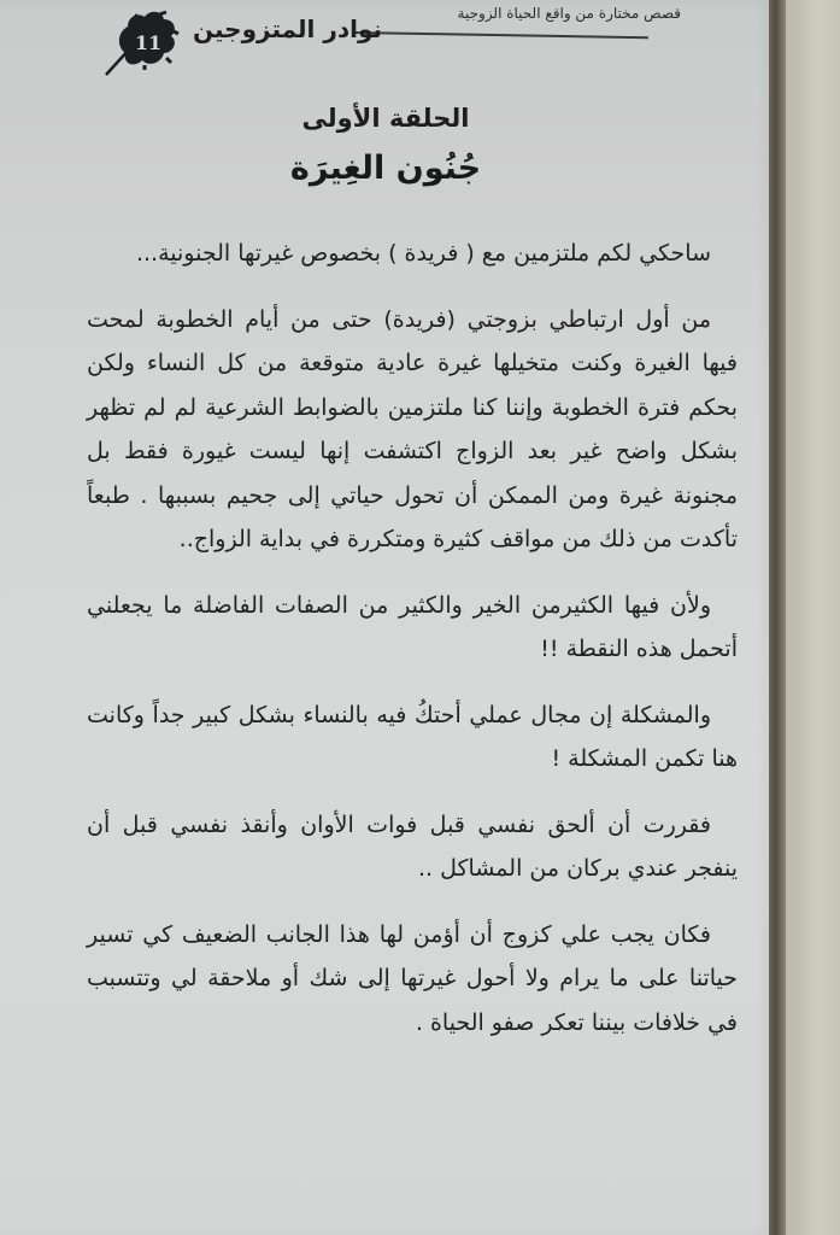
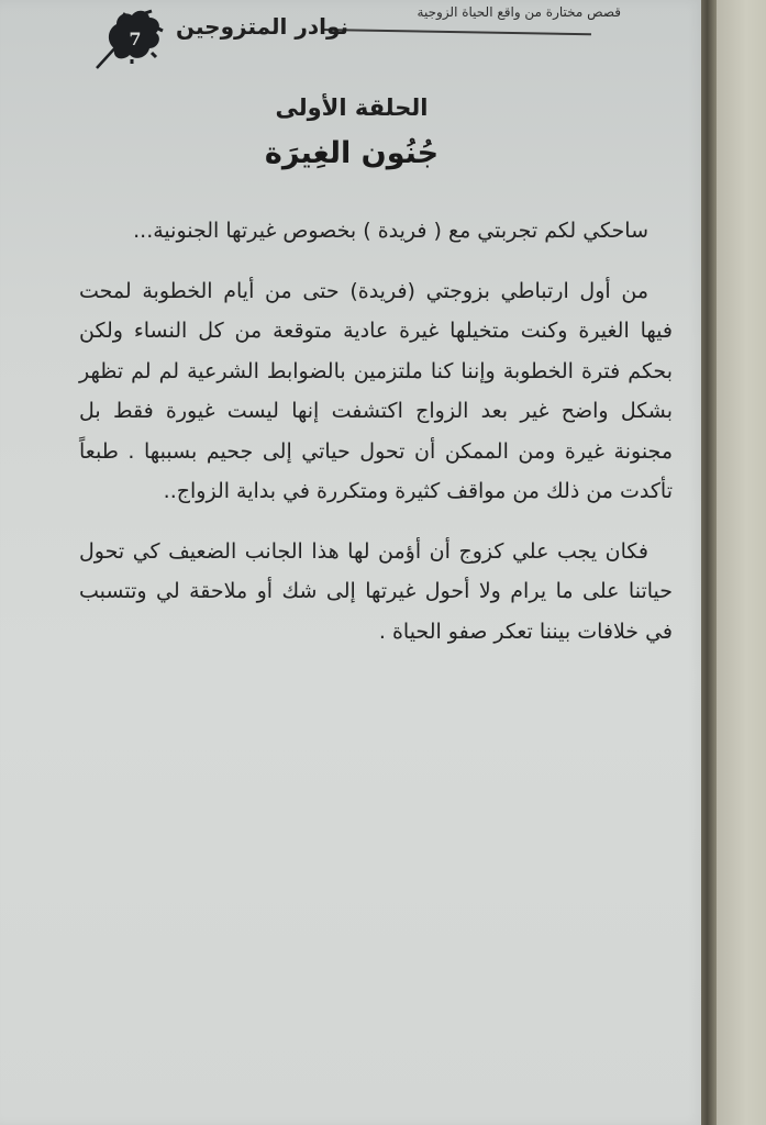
  قصص مختارة من واقع الحياة الزوجية
  نوادر المتزوجين
- 11
+ 7
  الحلقة الأولى
  جُنُون الغِيرَة
- ساحكي لكم ملتزمين مع ( فريدة ) بخصوص غيرتها الجنونية...
+ ساحكي لكم تجربتي مع ( فريدة ) بخصوص غيرتها الجنونية...
  من أول ارتباطي بزوجتي (فريدة) حتى من أيام الخطوبة لمحت فيها الغيرة وكنت متخيلها غيرة عادية متوقعة من كل النساء ولكن بحكم فترة الخطوبة وإننا كنا ملتزمين بالضوابط الشرعية لم لم تظهر بشكل واضح غير بعد الزواج اكتشفت إنها ليست غيورة فقط بل مجنونة غيرة ومن الممكن أن تحول حياتي إلى جحيم بسببها . طبعاً تأكدت من ذلك من مواقف كثيرة ومتكررة في بداية الزواج..
- ولأن فيها الكثيرمن الخير والكثير من الصفات الفاضلة ما يجعلني أتحمل هذه النقطة !!
- والمشكلة إن مجال عملي أحتكُ فيه بالنساء بشكل كبير جداً وكانت هنا تكمن المشكلة !
- فقررت أن ألحق نفسي قبل فوات الأوان وأنقذ نفسي قبل أن ينفجر عندي بركان من المشاكل ..
- فكان يجب علي كزوج أن أؤمن لها هذا الجانب الضعيف كي تسير حياتنا على ما يرام ولا أحول غيرتها إلى شك أو ملاحقة لي وتتسبب في خلافات بيننا تعكر صفو الحياة .
+ فكان يجب علي كزوج أن أؤمن لها هذا الجانب الضعيف كي تحول حياتنا على ما يرام ولا أحول غيرتها إلى شك أو ملاحقة لي وتتسبب في خلافات بيننا تعكر صفو الحياة .
